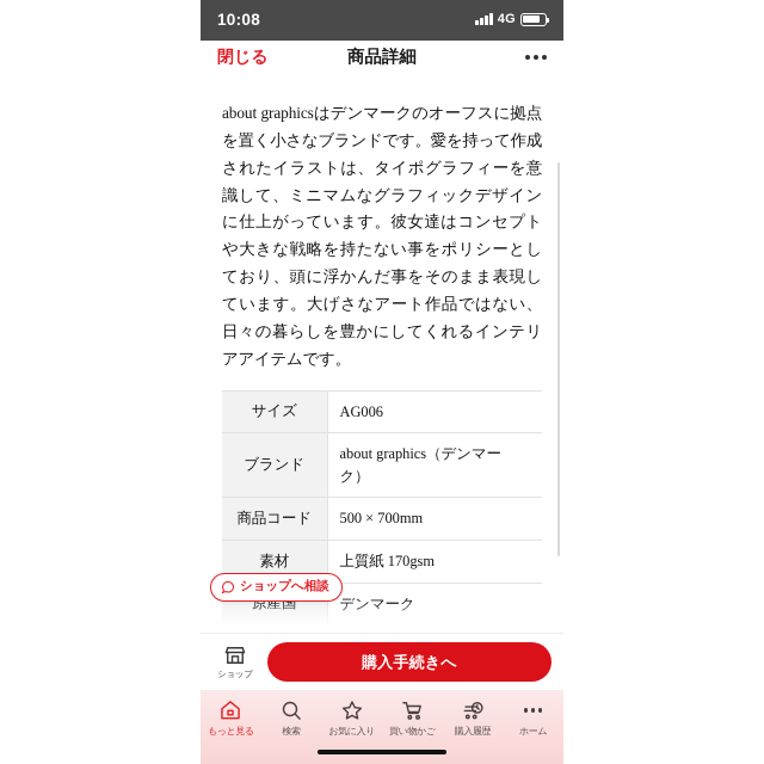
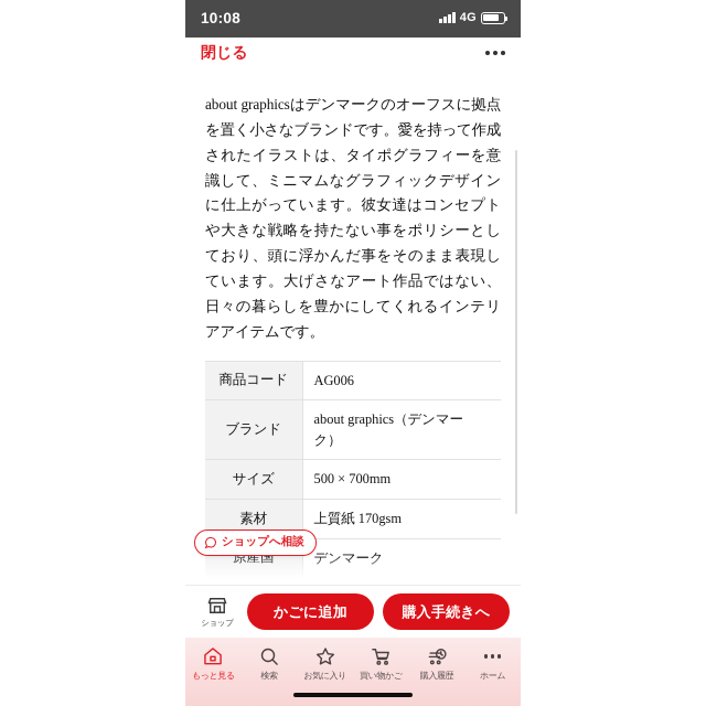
  10:08
  4G
  閉じる
- 商品詳細
  about graphicsはデンマークのオーフスに拠点を置く小さなブランドです。愛を持って作成されたイラストは、タイポグラフィーを意識して、ミニマムなグラフィックデザインに仕上がっています。彼女達はコンセプトや大きな戦略を持たない事をポリシーとしており、頭に浮かんだ事をそのまま表現しています。大げさなアート作品ではない、日々の暮らしを豊かにしてくれるインテリアアイテムです。
- サイズ	AG006
+ 商品コード	AG006
  ブランド	about graphics（デンマーク）
- 商品コード	500 × 700mm
+ サイズ	500 × 700mm
  素材	上質紙 170gsm
  ショップへ相談
  ショップ
+ かごに追加
  購入手続きへ
  もっと見る
  検索
  お気に入り
  買い物かご
  購入履歴
  ホーム
